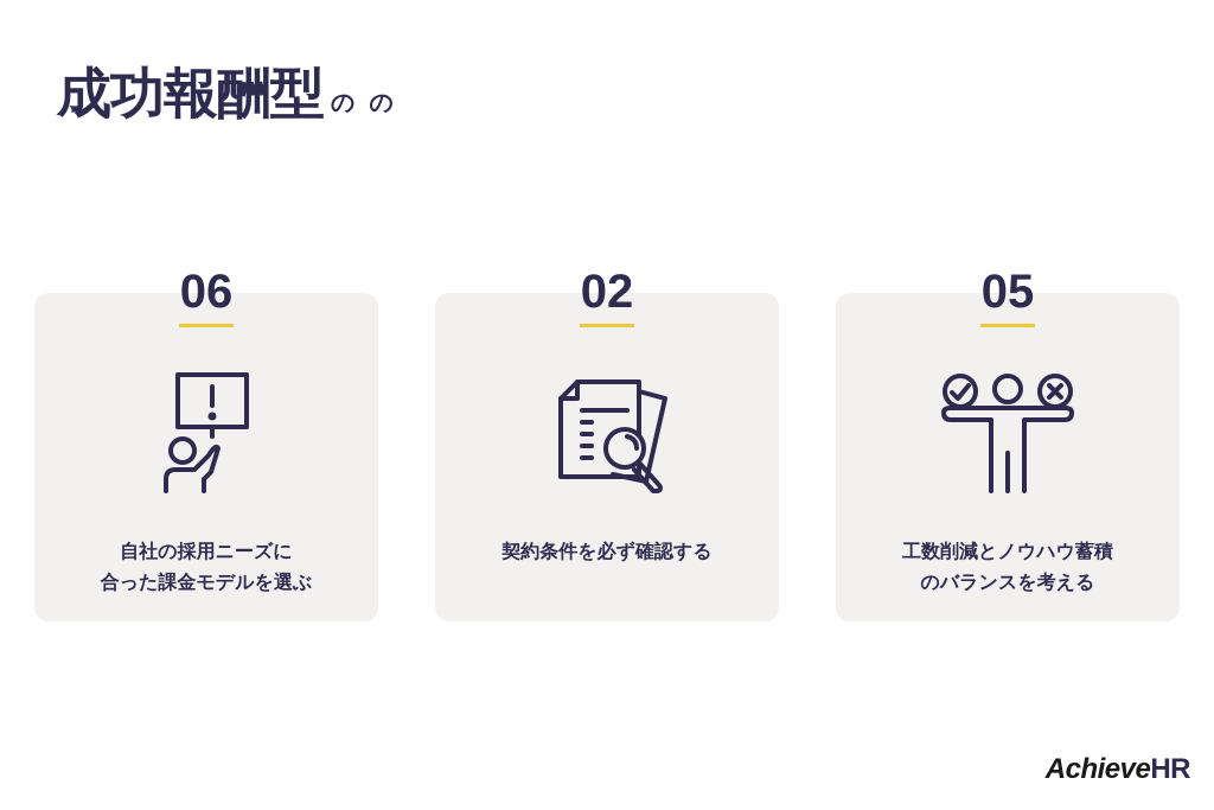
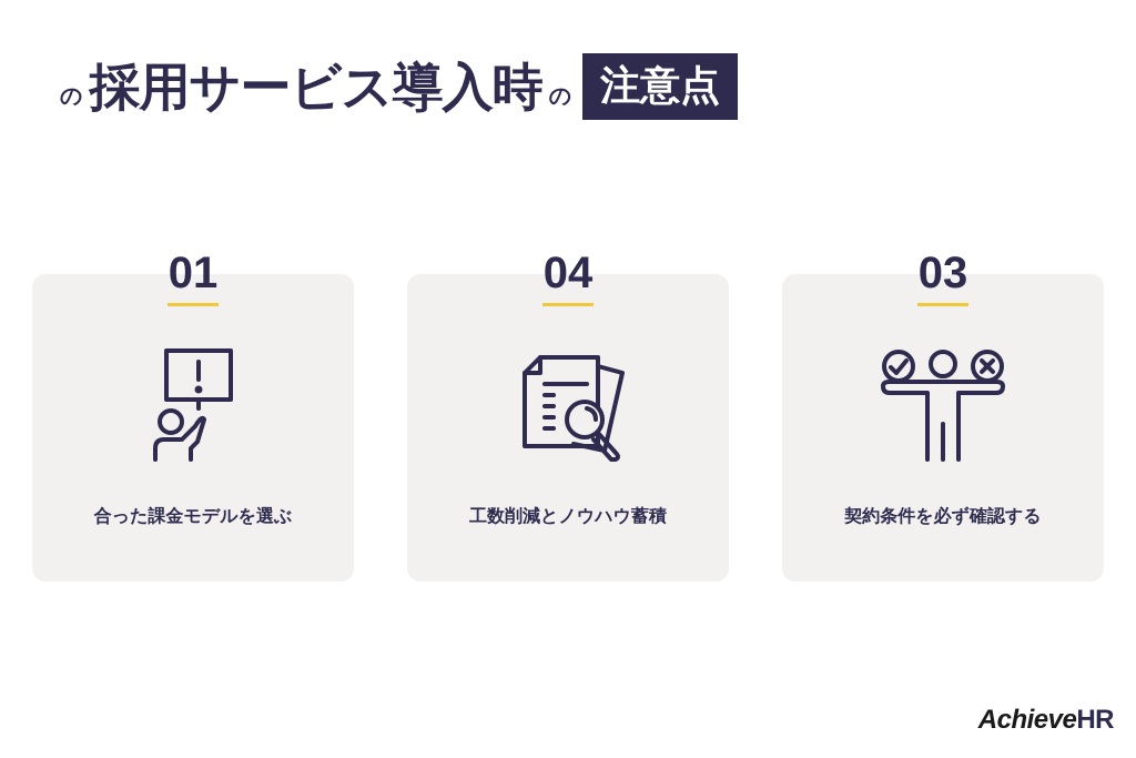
- 成功報酬型
  の
+ 採用サービス導入時
  の
+ 注意点
- 06
+ 01
- 自社の採用ニーズに
  合った課金モデルを選ぶ
- 02
+ 04
- 契約条件を必ず確認する
+ 工数削減とノウハウ蓄積
- 05
+ 03
- 工数削減とノウハウ蓄積
+ 契約条件を必ず確認する
- のバランスを考える
  AchieveHR
